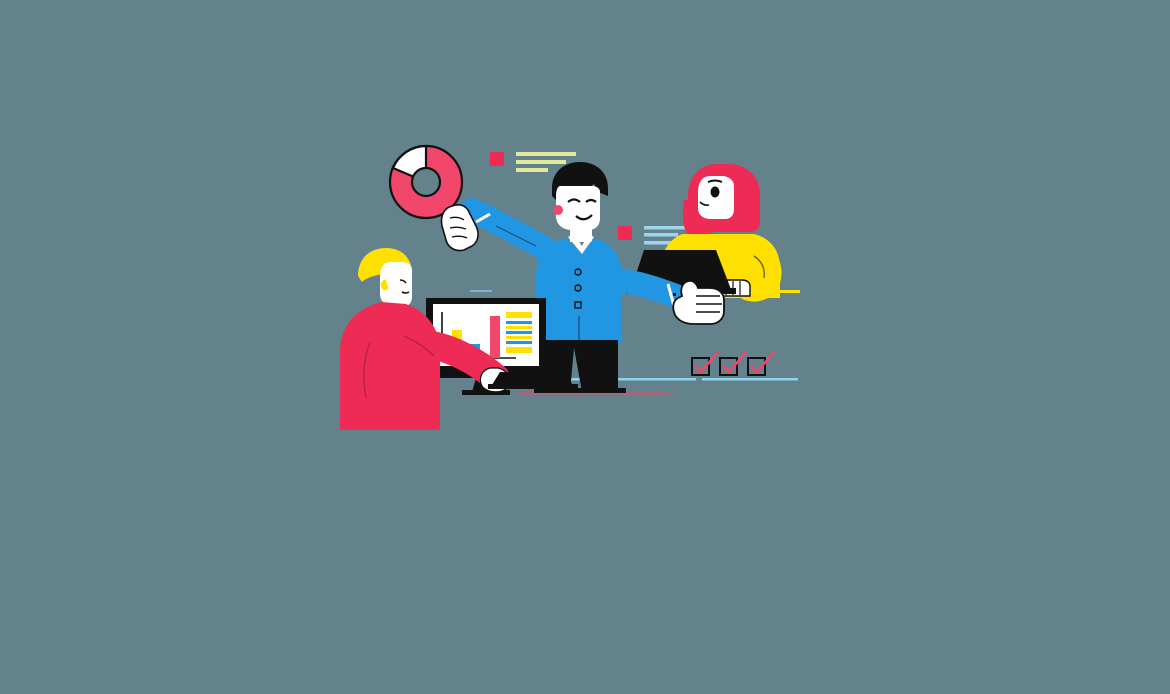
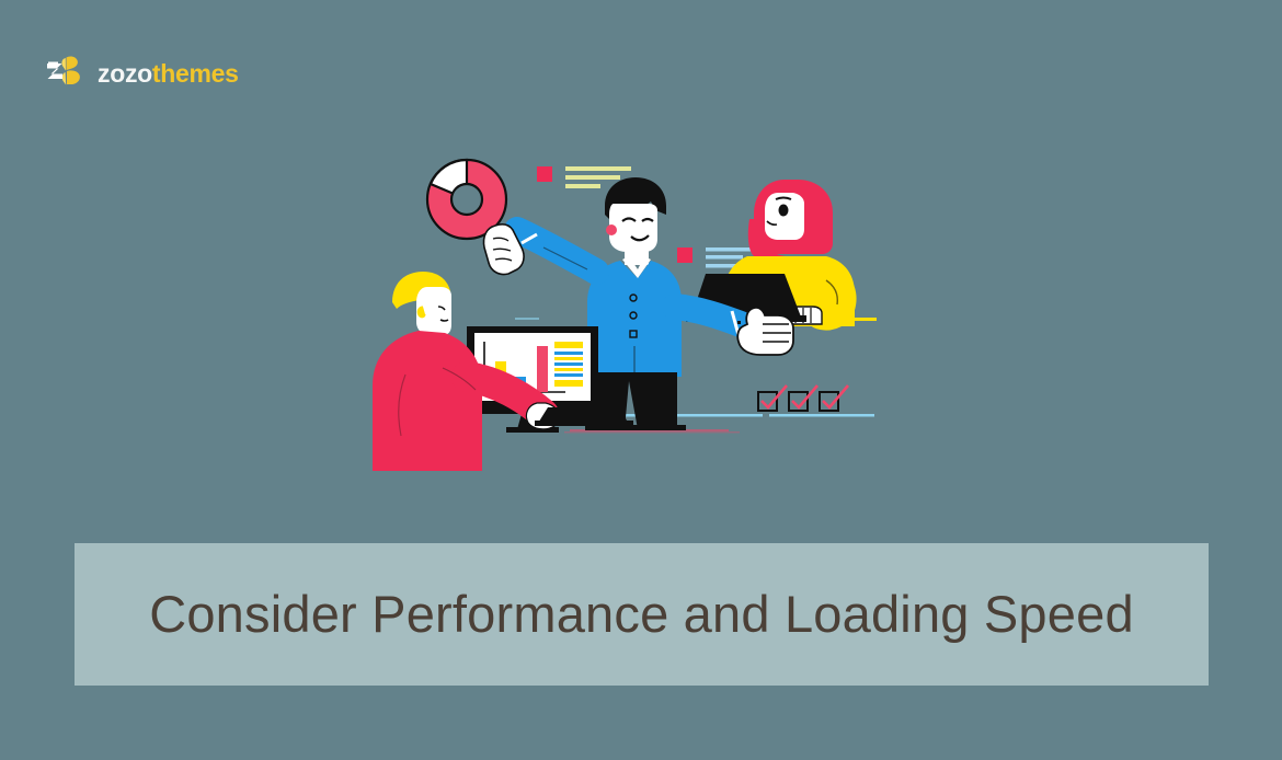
+ zozothemes
+ Consider Performance and Loading Speed
